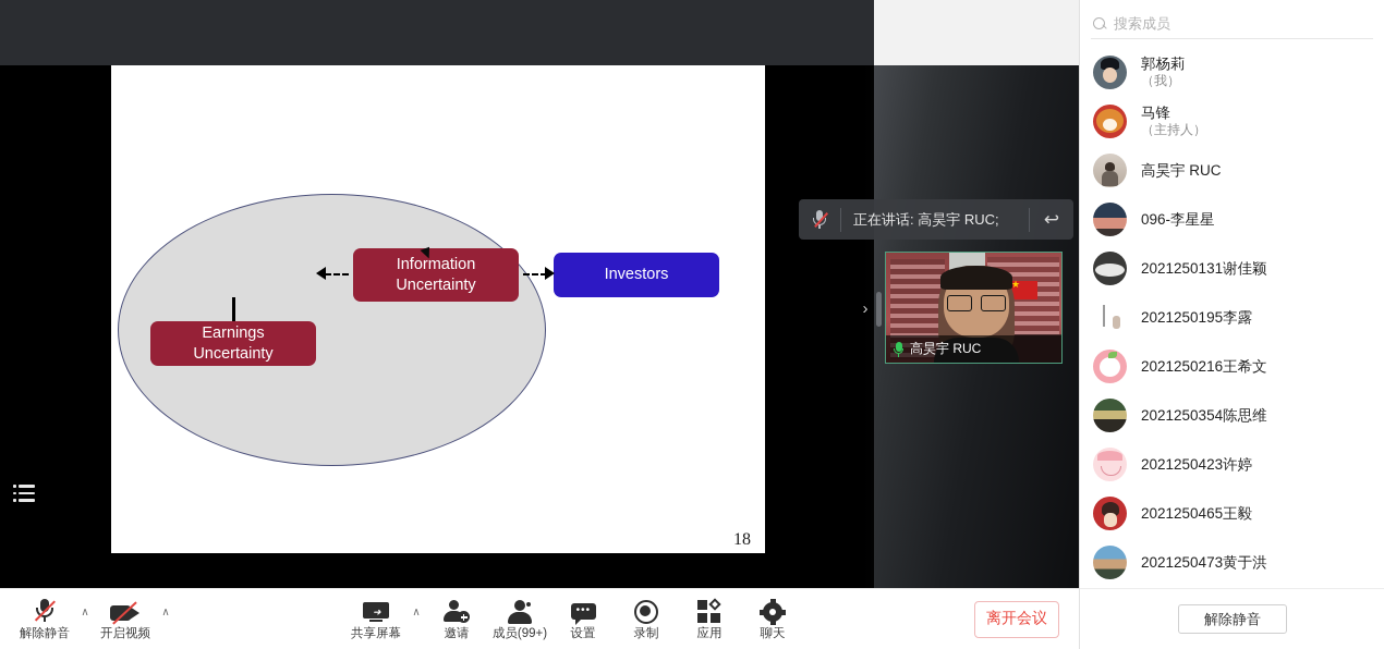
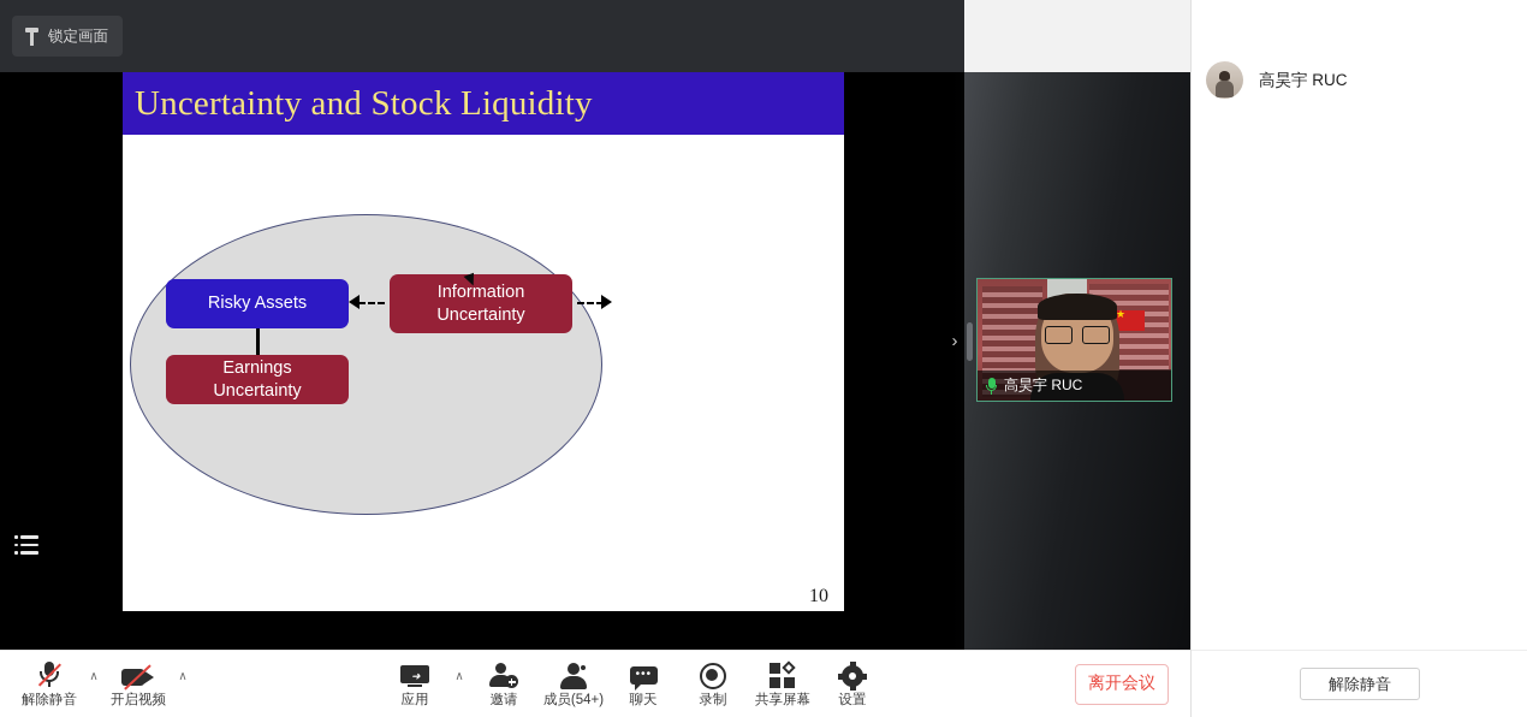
+ 锁定画面
+ Uncertainty and Stock Liquidity
+ Risky Assets
  Earnings
  Uncertainty
  Information
  Uncertainty
- Investors
- 18
+ 10
- 正在讲话: 高昊宇 RUC;
- ↩
  高昊宇 RUC
  ›
  解除静音
  ∧
  开启视频
  ∧
  ➜
- 共享屏幕
+ 应用
  ∧
  邀请
- 成员(99+)
+ 成员(54+)
  •••
- 设置
+ 聊天
  录制
- 应用
+ 共享屏幕
- 聊天
+ 设置
  离开会议
- 搜索成员
- 郭杨莉
- （我）
- 马锋
- （主持人）
  高昊宇 RUC
- 096-李星星
- 2021250131谢佳颖
- 2021250195李露
- 2021250216王希文
- 2021250354陈思维
- 2021250423许婷
- 2021250465王毅
- 2021250473黄于洪
  解除静音
